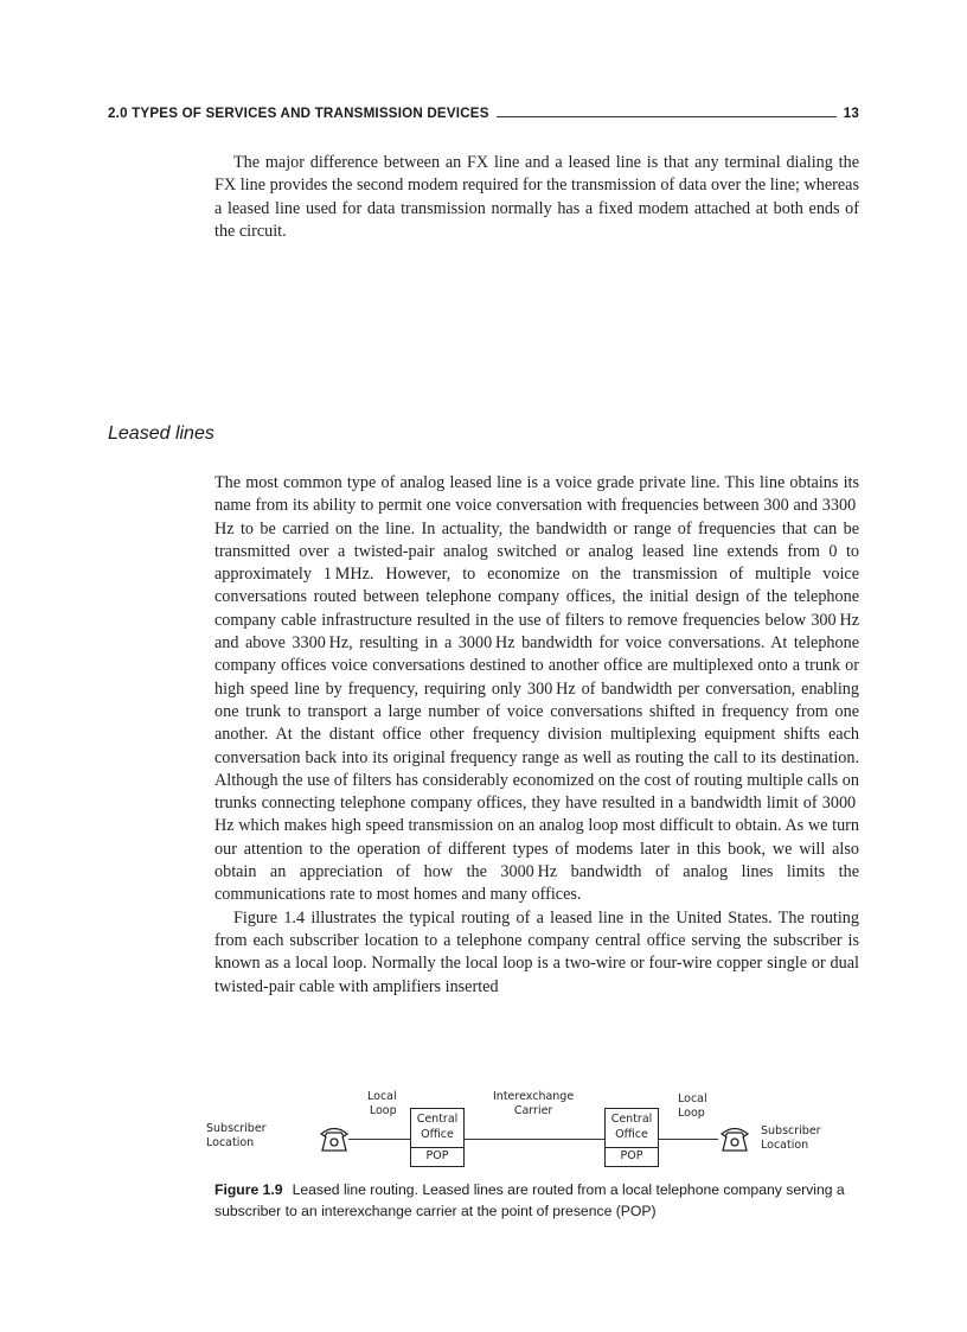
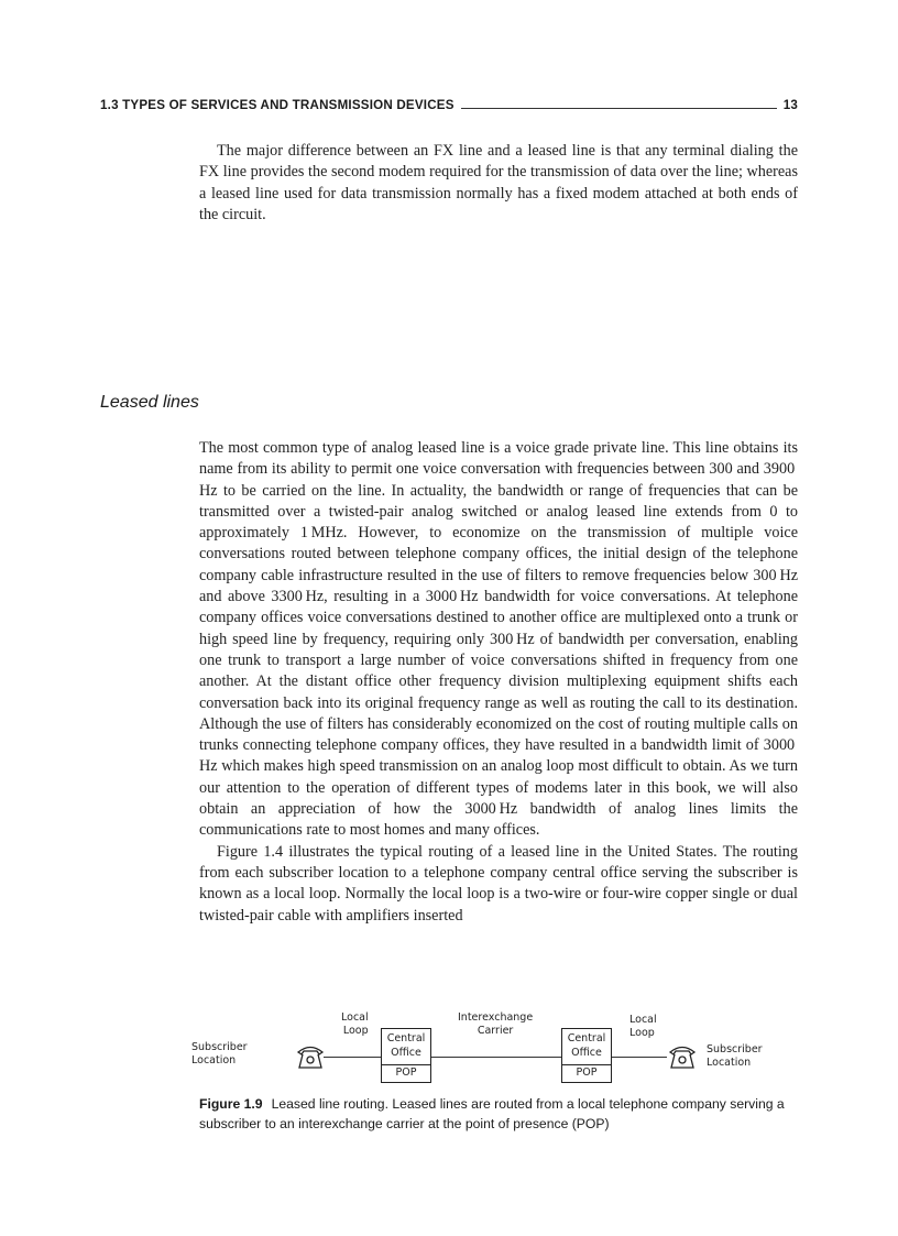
- 2.0 TYPES OF SERVICES AND TRANSMISSION DEVICES
+ 1.3 TYPES OF SERVICES AND TRANSMISSION DEVICES
  13
  The major difference between an FX line and a leased line is that any terminal dialing the FX line provides the second modem required for the transmission of data over the line; whereas a leased line used for data transmission normally has a fixed modem attached at both ends of the circuit.
  Leased lines
- The most common type of analog leased line is a voice grade private line. This line obtains its name from its ability to permit one voice conversation with frequencies between 300 and 3300 Hz to be carried on the line. In actuality, the bandwidth or range of frequencies that can be transmitted over a twisted-pair analog switched or analog leased line extends from 0 to approximately 1 MHz. However, to economize on the transmission of multiple voice conversations routed between telephone company offices, the initial design of the telephone company cable infrastructure resulted in the use of filters to remove frequencies below 300 Hz and above 3300 Hz, resulting in a 3000 Hz bandwidth for voice conversations. At telephone company offices voice conversations destined to another office are multiplexed onto a trunk or high speed line by frequency, requiring only 300 Hz of bandwidth per conversation, enabling one trunk to transport a large number of voice conversations shifted in frequency from one another. At the distant office other frequency division multiplexing equipment shifts each conversation back into its original frequency range as well as routing the call to its destination. Although the use of filters has considerably economized on the cost of routing multiple calls on trunks connecting telephone company offices, they have resulted in a bandwidth limit of 3000 Hz which makes high speed transmission on an analog loop most difficult to obtain. As we turn our attention to the operation of different types of modems later in this book, we will also obtain an appreciation of how the 3000 Hz bandwidth of analog lines limits the communications rate to most homes and many offices.
+ The most common type of analog leased line is a voice grade private line. This line obtains its name from its ability to permit one voice conversation with frequencies between 300 and 3900 Hz to be carried on the line. In actuality, the bandwidth or range of frequencies that can be transmitted over a twisted-pair analog switched or analog leased line extends from 0 to approximately 1 MHz. However, to economize on the transmission of multiple voice conversations routed between telephone company offices, the initial design of the telephone company cable infrastructure resulted in the use of filters to remove frequencies below 300 Hz and above 3300 Hz, resulting in a 3000 Hz bandwidth for voice conversations. At telephone company offices voice conversations destined to another office are multiplexed onto a trunk or high speed line by frequency, requiring only 300 Hz of bandwidth per conversation, enabling one trunk to transport a large number of voice conversations shifted in frequency from one another. At the distant office other frequency division multiplexing equipment shifts each conversation back into its original frequency range as well as routing the call to its destination. Although the use of filters has considerably economized on the cost of routing multiple calls on trunks connecting telephone company offices, they have resulted in a bandwidth limit of 3000 Hz which makes high speed transmission on an analog loop most difficult to obtain. As we turn our attention to the operation of different types of modems later in this book, we will also obtain an appreciation of how the 3000 Hz bandwidth of analog lines limits the communications rate to most homes and many offices.
  Figure 1.4 illustrates the typical routing of a leased line in the United States. The routing from each subscriber location to a telephone company central office serving the subscriber is known as a local loop. Normally the local loop is a two-wire or four-wire copper single or dual twisted-pair cable with amplifiers inserted
  Subscriber
  Location
  Local
  Loop
  Central
  Office
  POP
  Interexchange
  Carrier
  Central
  Office
  POP
  Local
  Loop
  Subscriber
  Location
  Figure 1.9 Leased line routing. Leased lines are routed from a local telephone company serving a subscriber to an interexchange carrier at the point of presence (POP)
